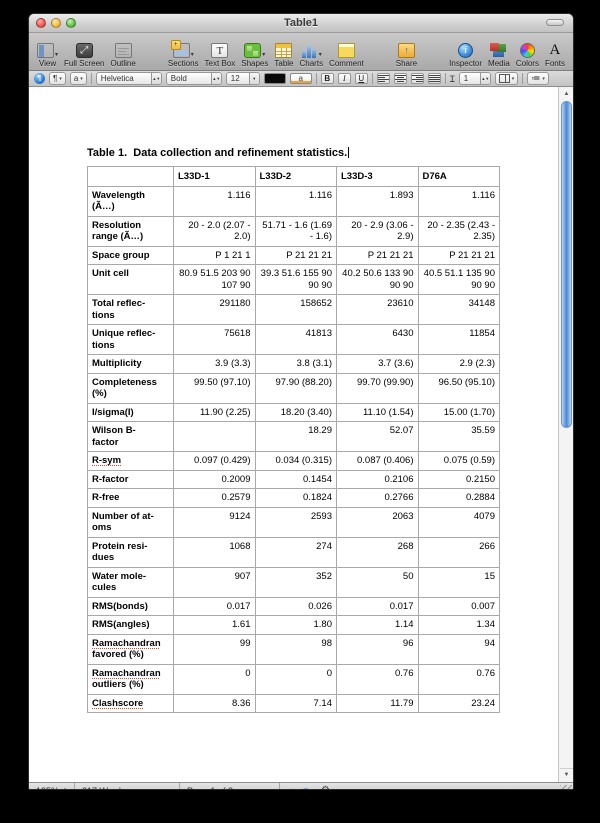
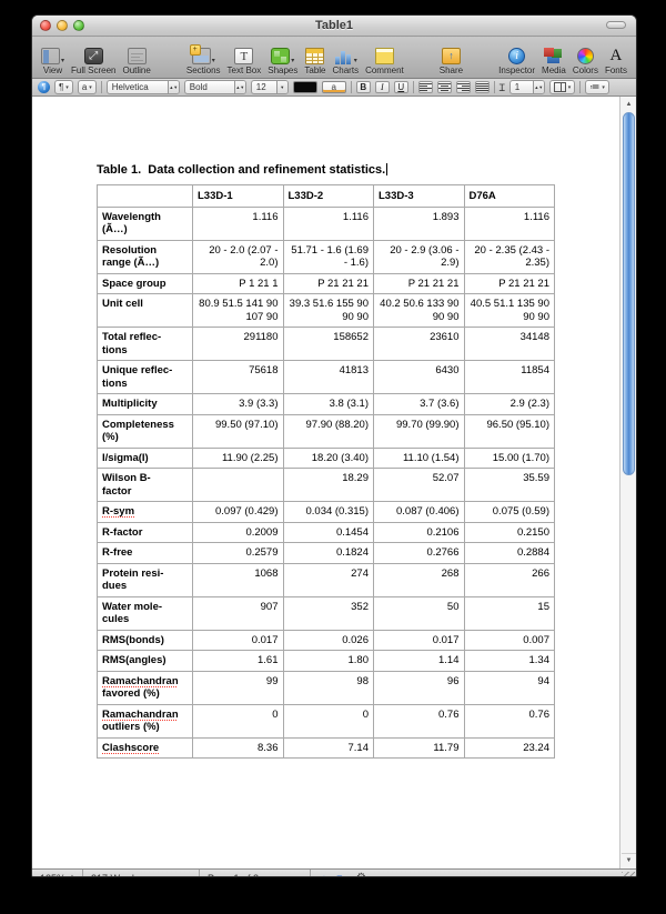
  Table1
  View
  ⤢
  Full Screen
  Outline
  Sections
  T
  Text Box
  Shapes
  Table
  Charts
  Comment
  ↑
  Share
  i
  Inspector
  Media
  Colors
  A
  Fonts
  ¶
  a
  Helvetica
  Bold
  12
  a
  B
  I
  U
  Ɪ
  1
  ≔
  Table 1. Data collection and refinement statistics.
  	L33D-1	L33D-2	L33D-3	D76A
  Wavelength (Ã…)	1.116	1.116	1.893	1.116
  Resolution range (Ã…)	20 - 2.0 (2.07 - 2.0)	51.71 - 1.6 (1.69 - 1.6)	20 - 2.9 (3.06 - 2.9)	20 - 2.35 (2.43 - 2.35)
  Space group	P 1 21 1	P 21 21 21	P 21 21 21	P 21 21 21
- Unit cell	80.9 51.5 203 90 107 90	39.3 51.6 155 90 90 90	40.2 50.6 133 90 90 90	40.5 51.1 135 90 90 90
+ Unit cell	80.9 51.5 141 90 107 90	39.3 51.6 155 90 90 90	40.2 50.6 133 90 90 90	40.5 51.1 135 90 90 90
  Total reflec- tions	291180	158652	23610	34148
  Unique reflec- tions	75618	41813	6430	11854
  Multiplicity	3.9 (3.3)	3.8 (3.1)	3.7 (3.6)	2.9 (2.3)
  Completeness (%)	99.50 (97.10)	97.90 (88.20)	99.70 (99.90)	96.50 (95.10)
  I/sigma(I)	11.90 (2.25)	18.20 (3.40)	11.10 (1.54)	15.00 (1.70)
  Wilson B- factor		18.29	52.07	35.59
  R-sym	0.097 (0.429)	0.034 (0.315)	0.087 (0.406)	0.075 (0.59)
  R-factor	0.2009	0.1454	0.2106	0.2150
  R-free	0.2579	0.1824	0.2766	0.2884
- Number of at- oms	9124	2593	2063	4079
  Protein resi- dues	1068	274	268	266
  Water mole- cules	907	352	50	15
  RMS(bonds)	0.017	0.026	0.017	0.007
  RMS(angles)	1.61	1.80	1.14	1.34
  Ramachandran favored (%)	99	98	96	94
  Ramachandran outliers (%)	0	0	0.76	0.76
  Clashscore	8.36	7.14	11.79	23.24
